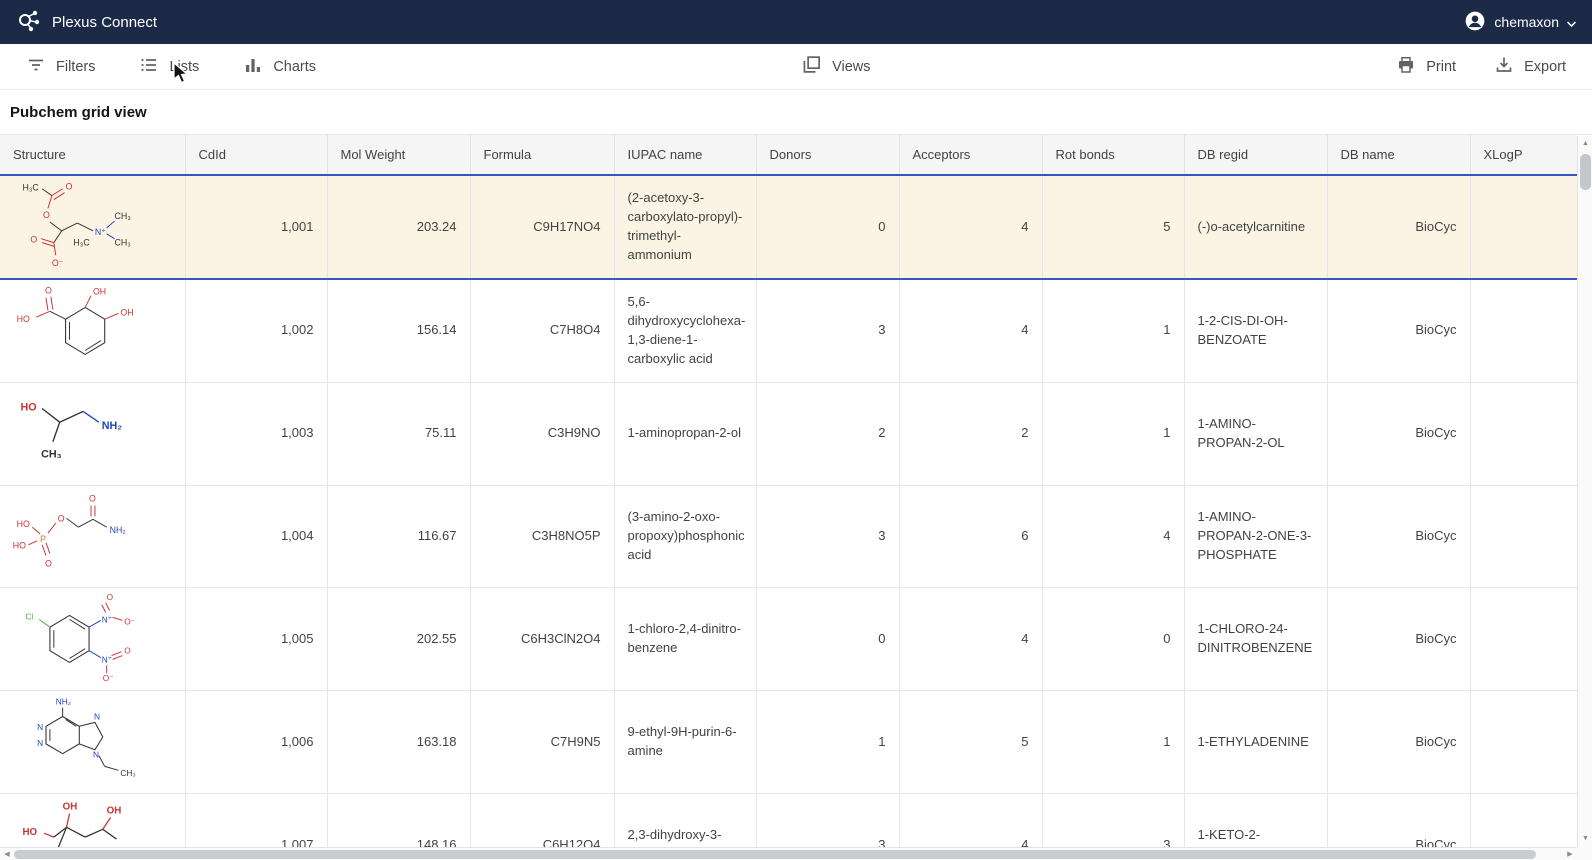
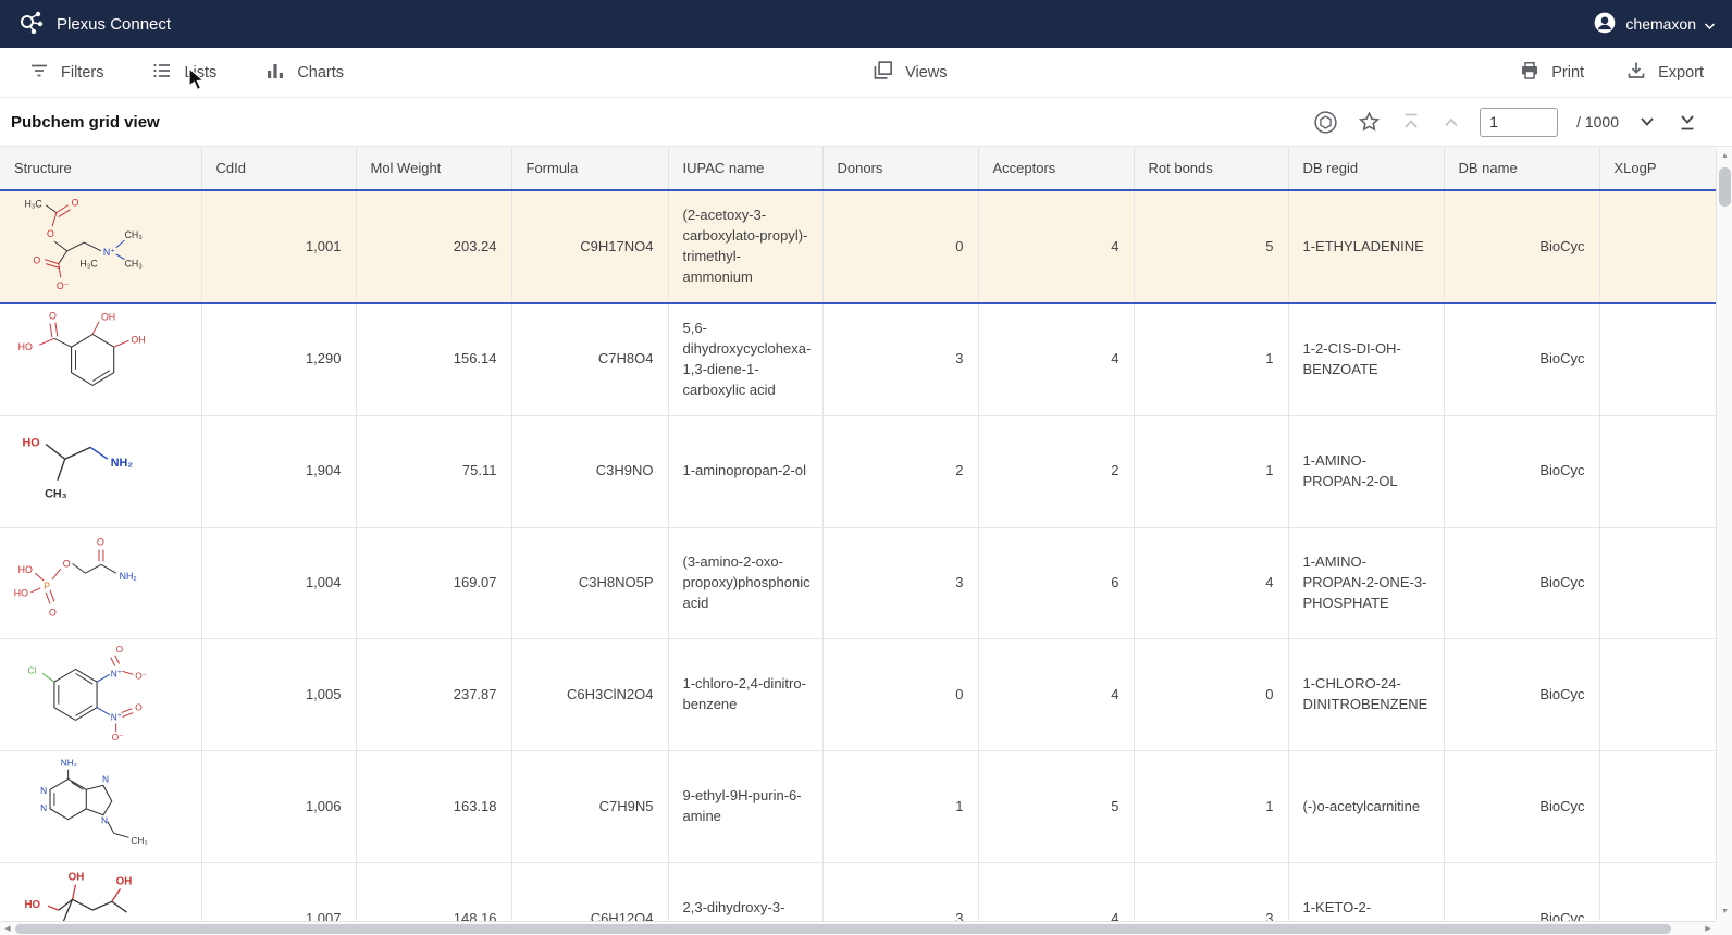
  Plexus Connect
  chemaxon
  Filters
  ists
  Charts
  Views
  Print
  Export
  Pubchem grid view
+ 1
+ / 1000
  Structure	CdId	Mol Weight	Formula	IUPAC name	Donors	Acceptors	Rot bonds	DB regid	DB name	XLogP
- H₃C O O N⁺ CH₃ CH₃ H₃C O O⁻	1,001	203.24	C9H17NO4	(2-acetoxy-3-carboxylato-propyl)-trimethyl-ammonium	0	4	5	(-)o-acetylcarnitine	BioCyc
+ H₃C O O N⁺ CH₃ CH₃ H₃C O O⁻	1,001	203.24	C9H17NO4	(2-acetoxy-3-carboxylato-propyl)-trimethyl-ammonium	0	4	5	1-ETHYLADENINE	BioCyc
- OH OH O HO	1,002	156.14	C7H8O4	5,6-dihydroxycyclohexa-1,3-diene-1-carboxylic acid	3	4	1	1-2-CIS-DI-OH-BENZOATE	BioCyc
+ OH OH O HO	1,290	156.14	C7H8O4	5,6-dihydroxycyclohexa-1,3-diene-1-carboxylic acid	3	4	1	1-2-CIS-DI-OH-BENZOATE	BioCyc
- HO NH₂ CH₃	1,003	75.11	C3H9NO	1-aminopropan-2-ol	2	2	1	1-AMINO-PROPAN-2-OL	BioCyc
+ HO NH₂ CH₃	1,904	75.11	C3H9NO	1-aminopropan-2-ol	2	2	1	1-AMINO-PROPAN-2-OL	BioCyc
- HO HO P O O O NH₂	1,004	116.67	C3H8NO5P	(3-amino-2-oxo-propoxy)phosphonic acid	3	6	4	1-AMINO-PROPAN-2-ONE-3-PHOSPHATE	BioCyc
+ HO HO P O O O NH₂	1,004	169.07	C3H8NO5P	(3-amino-2-oxo-propoxy)phosphonic acid	3	6	4	1-AMINO-PROPAN-2-ONE-3-PHOSPHATE	BioCyc
- Cl N⁺ O O⁻ N⁺ O O⁻	1,005	202.55	C6H3ClN2O4	1-chloro-2,4-dinitro-benzene	0	4	0	1-CHLORO-24-DINITROBENZENE	BioCyc
+ Cl N⁺ O O⁻ N⁺ O O⁻	1,005	237.87	C6H3ClN2O4	1-chloro-2,4-dinitro-benzene	0	4	0	1-CHLORO-24-DINITROBENZENE	BioCyc
- NH₂ N N N N CH₃	1,006	163.18	C7H9N5	9-ethyl-9H-purin-6-amine	1	5	1	1-ETHYLADENINE	BioCyc
+ NH₂ N N N N CH₃	1,006	163.18	C7H9N5	9-ethyl-9H-purin-6-amine	1	5	1	(-)o-acetylcarnitine	BioCyc
